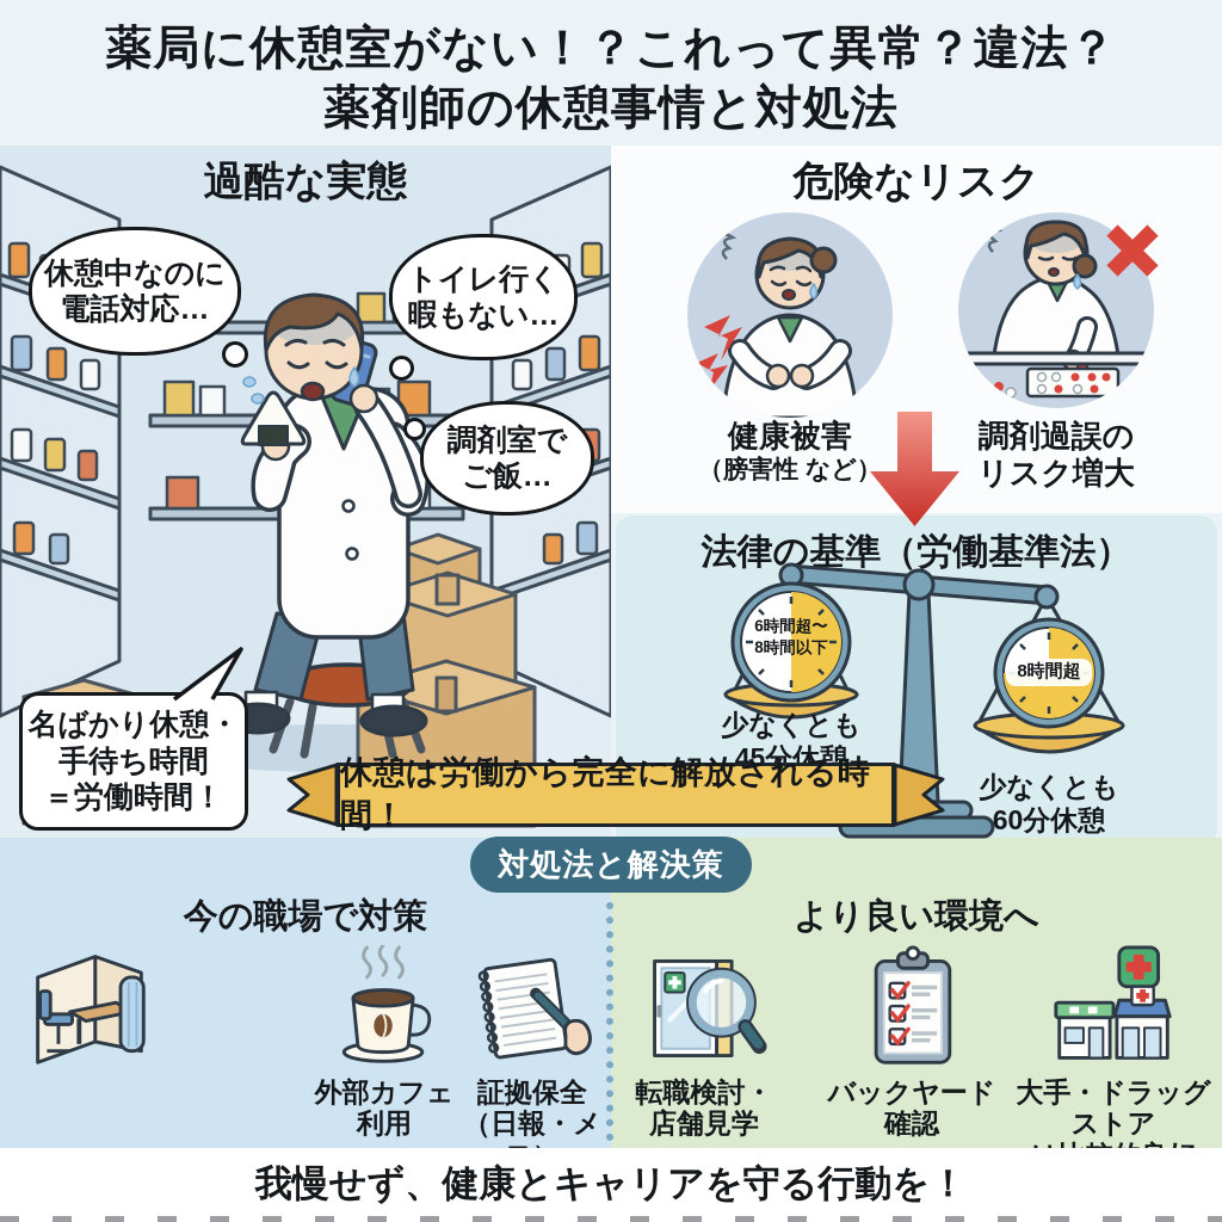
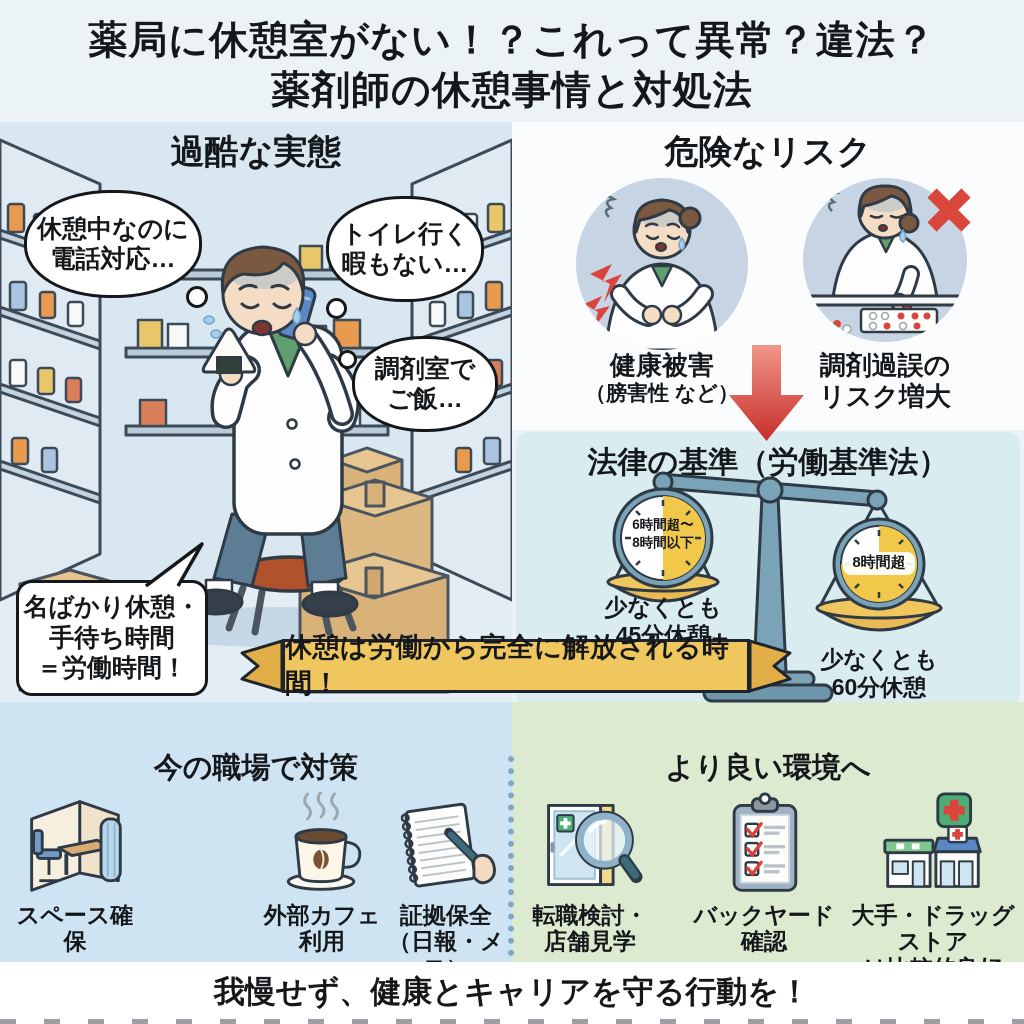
  薬局に休憩室がない！？これって異常？違法？
  薬剤師の休憩事情と対処法
  過酷な実態
  休憩中なのに
  電話対応…
  トイレ行く
  暇もない…
  調剤室で
  ご飯…
  名ばかり休憩・
  手待ち時間
  ＝労働時間！
  危険なリスク
  健康被害
  （膀害性 など）
  調剤過誤の
  リスク増大
  法律の基準（労働基準法）
  6時間超〜
  8時間以下
  8時間超
  少なくとも
  45分休憩
  少なくとも
  60分休憩
  休憩は労働から完全に解放される時間！
  今の職場で対策
+ スペース確保
  外部カフェ
  利用
  証拠保全
  （日報・メ
  より良い環境へ
  転職検討・
  店舗見学
  バックヤード
  確認
  大手・ドラッグストア
- 対処法と解決策
  我慢せず、健康とキャリアを守る行動を！
